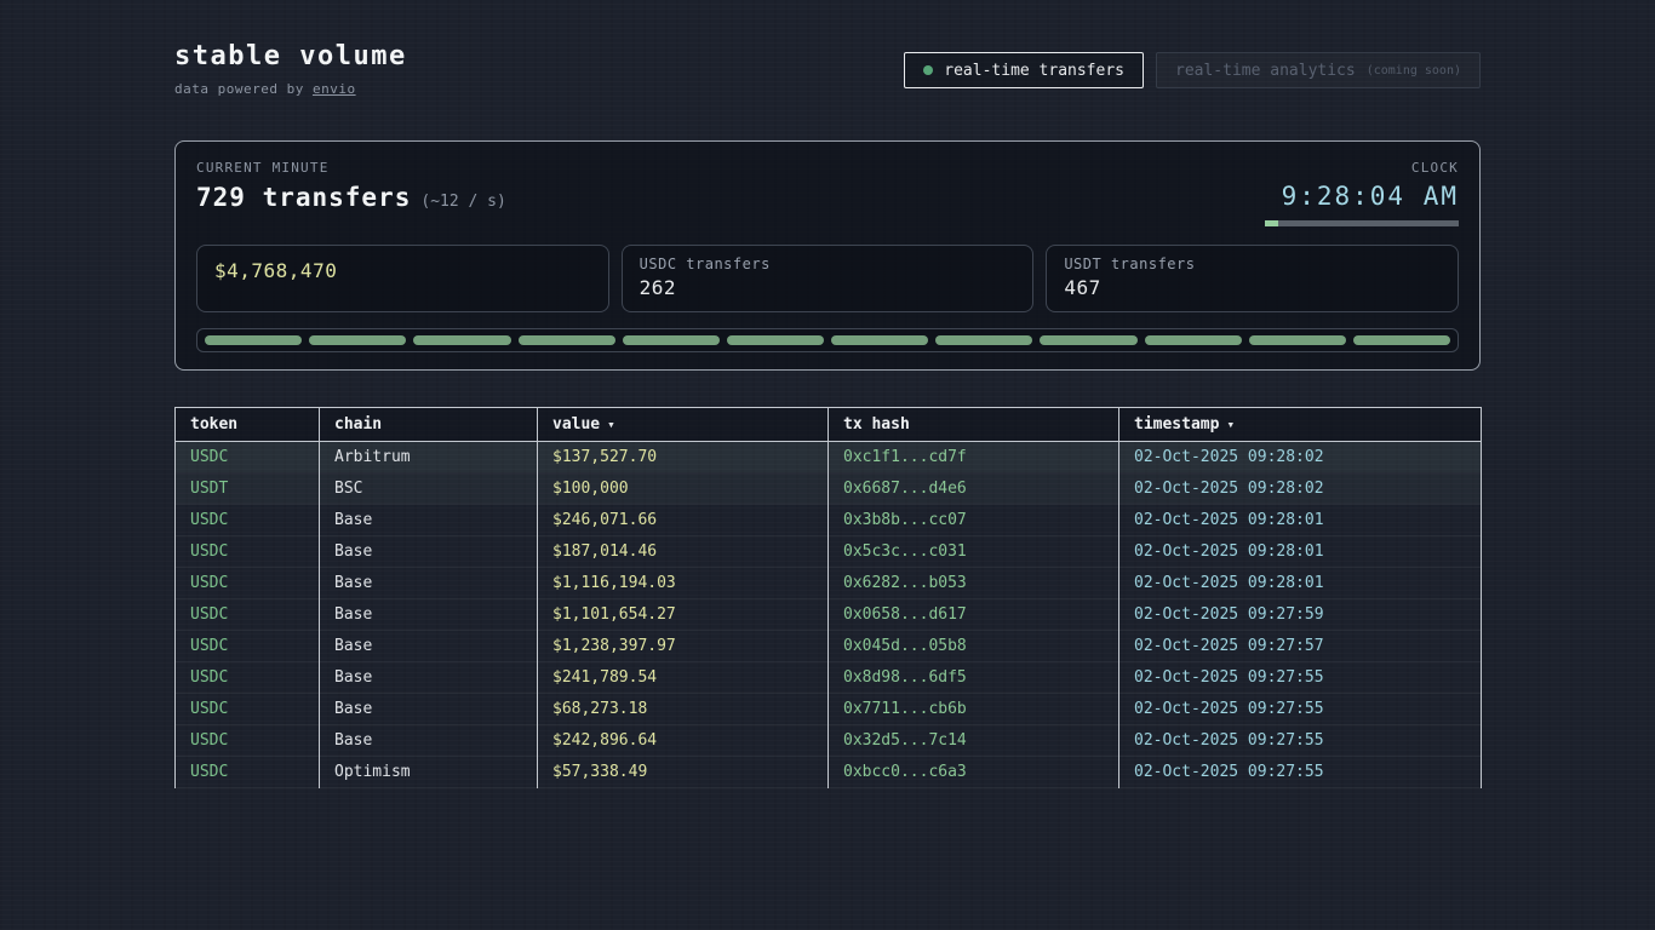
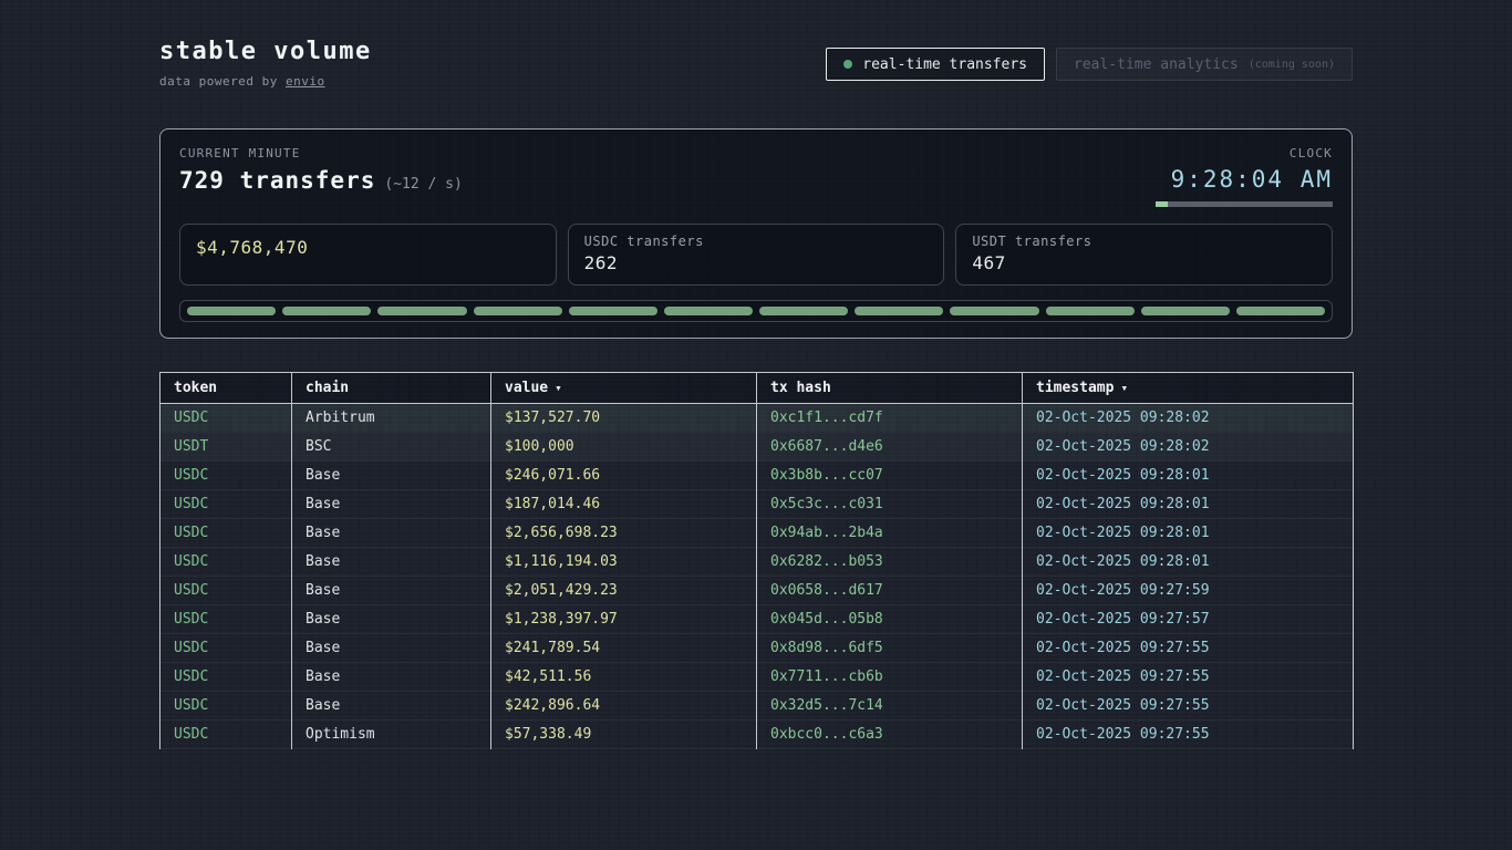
  stable volume
  data powered by envio
  real-time transfers
  real-time analytics
  (coming soon)
  CURRENT MINUTE
  729 transfers
  (~12 / s)
  CLOCK
  9:28:04 AM
  $4,768,470
  USDC transfers
  262
  USDT transfers
  467
  token	chain	value ▾	tx hash	timestamp ▾
  USDC	Arbitrum	$137,527.70	0xc1f1...cd7f	02-Oct-2025 09:28:02
  USDT	BSC	$100,000	0x6687...d4e6	02-Oct-2025 09:28:02
  USDC	Base	$246,071.66	0x3b8b...cc07	02-Oct-2025 09:28:01
  USDC	Base	$187,014.46	0x5c3c...c031	02-Oct-2025 09:28:01
+ USDC	Base	$2,656,698.23	0x94ab...2b4a	02-Oct-2025 09:28:01
  USDC	Base	$1,116,194.03	0x6282...b053	02-Oct-2025 09:28:01
- USDC	Base	$1,101,654.27	0x0658...d617	02-Oct-2025 09:27:59
+ USDC	Base	$2,051,429.23	0x0658...d617	02-Oct-2025 09:27:59
  USDC	Base	$1,238,397.97	0x045d...05b8	02-Oct-2025 09:27:57
  USDC	Base	$241,789.54	0x8d98...6df5	02-Oct-2025 09:27:55
- USDC	Base	$68,273.18	0x7711...cb6b	02-Oct-2025 09:27:55
+ USDC	Base	$42,511.56	0x7711...cb6b	02-Oct-2025 09:27:55
  USDC	Base	$242,896.64	0x32d5...7c14	02-Oct-2025 09:27:55
  USDC	Optimism	$57,338.49	0xbcc0...c6a3	02-Oct-2025 09:27:55
